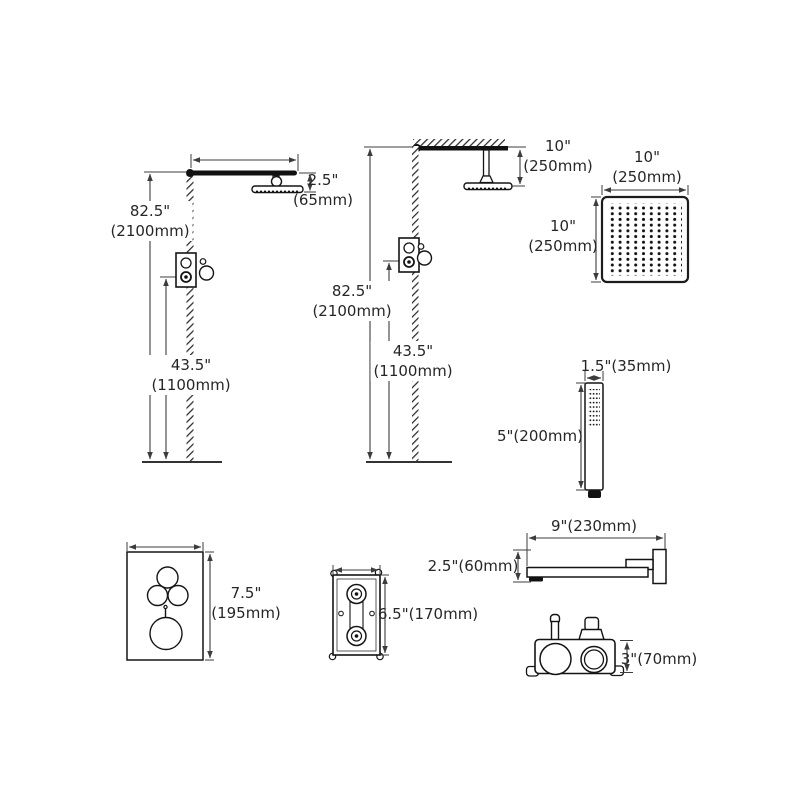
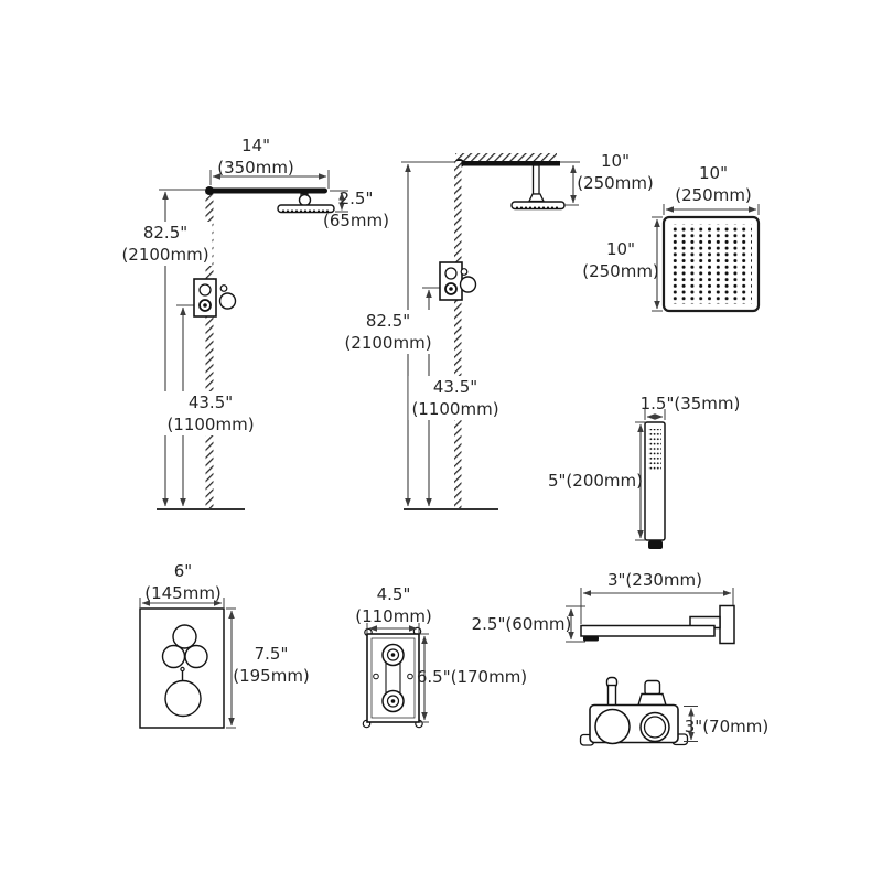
+ 14"
+ (350mm)
  2.5"
  (65mm)
  82.5"
  (2100mm)
  43.5"
  (1100mm)
  10"
  (250mm)
  82.5"
  (2100mm)
  43.5"
  (1100mm)
  10"
  (250mm)
  10"
  (250mm)
  1.5"(35mm)
  5"(200mm)
+ 6"
+ (145mm)
  7.5"
  (195mm)
+ 4.5"
+ (110mm)
  6.5"(170mm)
- 9"(230mm)
+ 3"(230mm)
  2.5"(60mm)
  3"(70mm)
